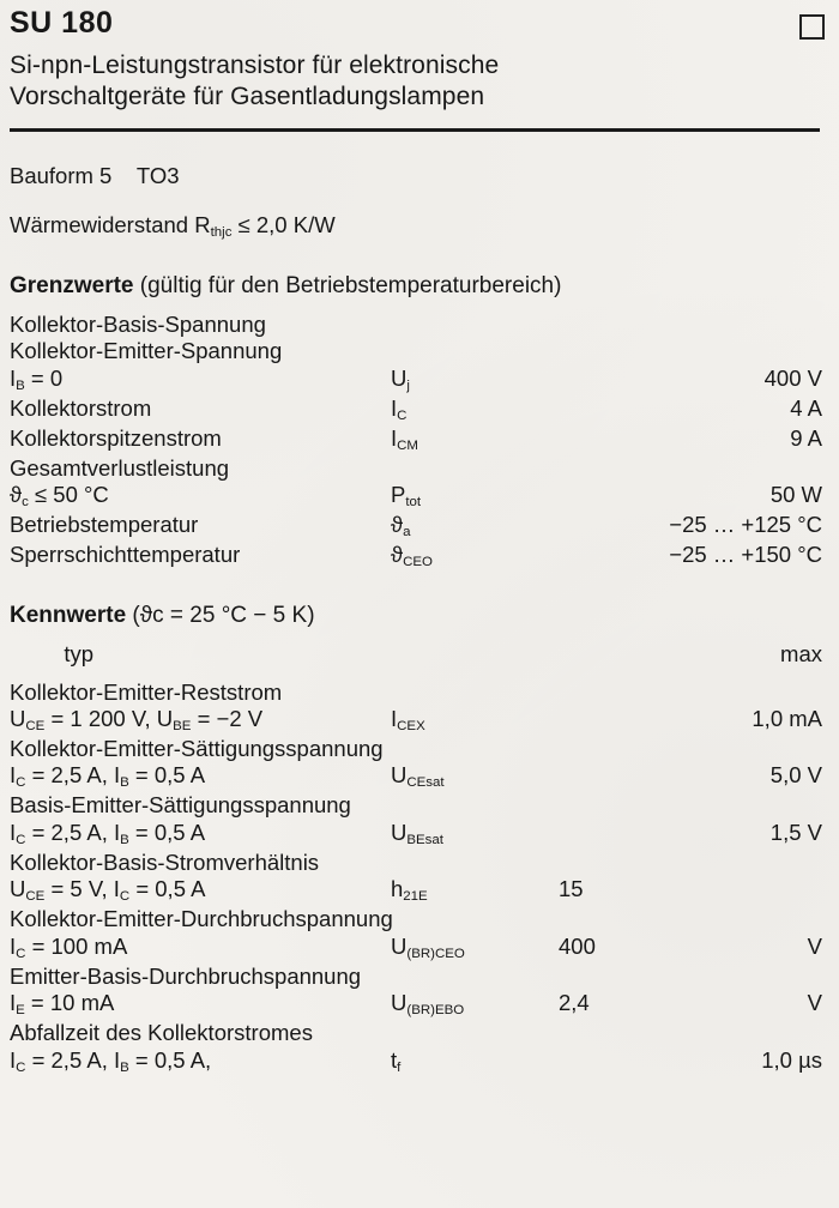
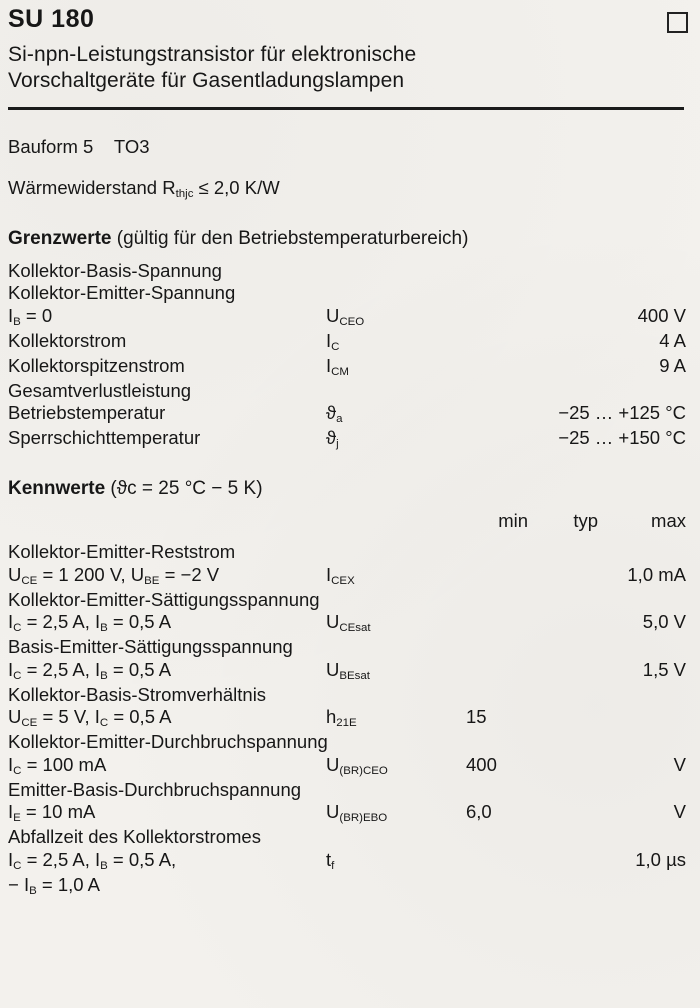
  SU 180
  Si-npn-Leistungstransistor für elektronische
  Vorschaltgeräte für Gasentladungslampen
  Bauform 5 TO3
  Wärmewiderstand Rthjc ≤ 2,0 K/W
  Grenzwerte (gültig für den Betriebstemperaturbereich)
  Kollektor-Basis-Spannung
  Kollektor-Emitter-Spannung
  IB = 0
- Uj
+ UCEO
  400 V
  Kollektorstrom
  IC
  4 A
  Kollektorspitzenstrom
  ICM
  9 A
  Gesamtverlustleistung
- ϑc ≤ 50 °C
- Ptot
- 50 W
  Betriebstemperatur
  ϑa
  −25 … +125 °C
  Sperrschichttemperatur
- ϑCEO
+ ϑj
  −25 … +150 °C
  Kennwerte (ϑc = 25 °C − 5 K)
+ min
  typ
  max
  Kollektor-Emitter-Reststrom
  UCE = 1 200 V, UBE = −2 V
  ICEX
  1,0 mA
  Kollektor-Emitter-Sättigungsspannung
  IC = 2,5 A, IB = 0,5 A
  UCEsat
  5,0 V
  Basis-Emitter-Sättigungsspannung
  IC = 2,5 A, IB = 0,5 A
  UBEsat
  1,5 V
  Kollektor-Basis-Stromverhältnis
  UCE = 5 V, IC = 0,5 A
  h21E
  15
  Kollektor-Emitter-Durchbruchspannung
  IC = 100 mA
  U(BR)CEO
  400
  V
  Emitter-Basis-Durchbruchspannung
  IE = 10 mA
  U(BR)EBO
- 2,4
+ 6,0
  V
  Abfallzeit des Kollektorstromes
  IC = 2,5 A, IB = 0,5 A,
  tf
  1,0 µs
+ − IB = 1,0 A
